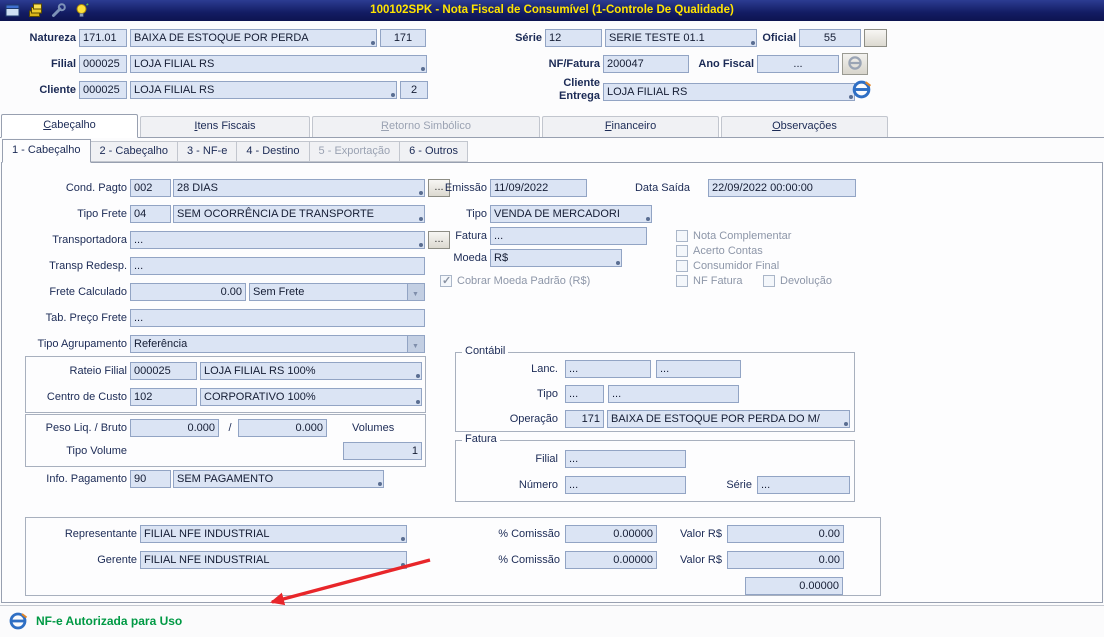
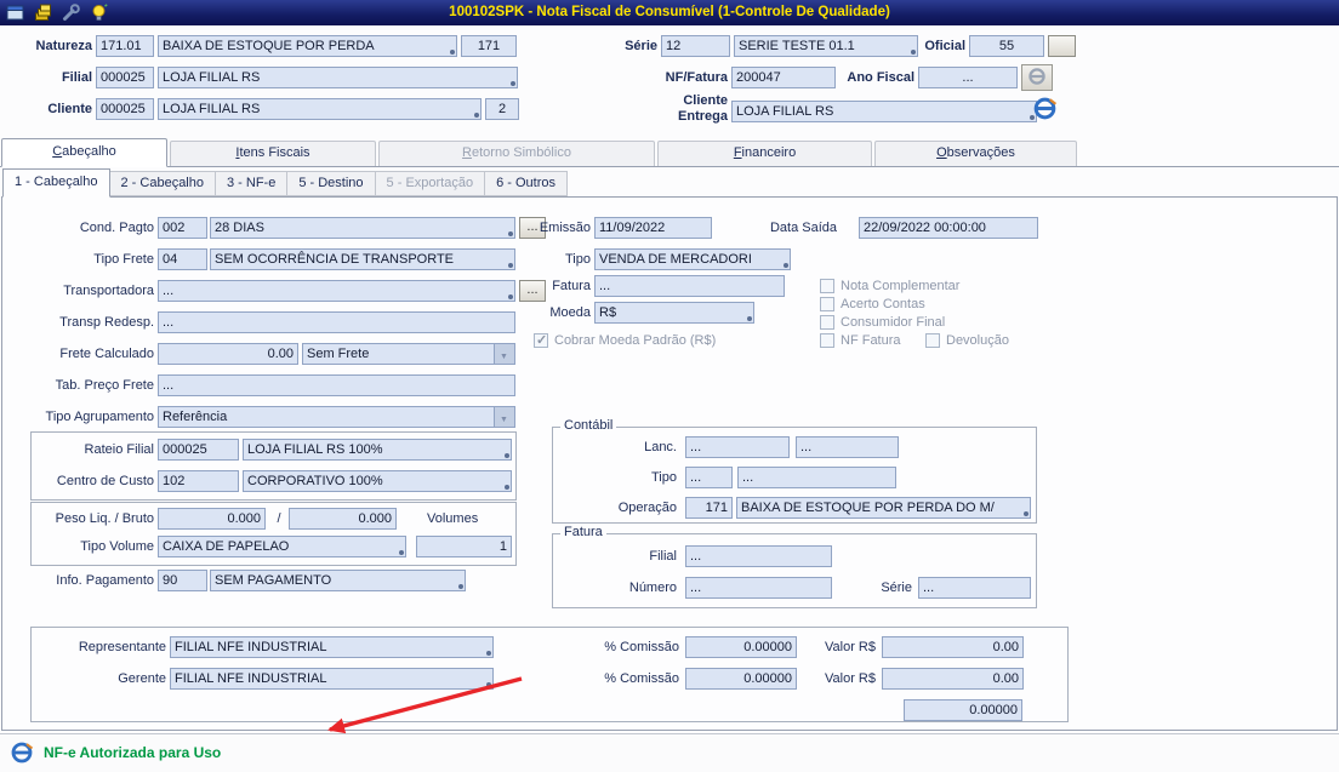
  100102SPK - Nota Fiscal de Consumível (1-Controle De Qualidade)
  Natureza
  171.01
  BAIXA DE ESTOQUE POR PERDA
  171
  Série
  12
  SERIE TESTE 01.1
  Oficial
  55
  Filial
  000025
  LOJA FILIAL RS
  NF/Fatura
  200047
  Ano Fiscal
  ...
  Cliente
  000025
  LOJA FILIAL RS
  2
  Cliente
  Entrega
  LOJA FILIAL RS
  Cabeçalho
  Itens Fiscais
  Retorno Simbólico
  Financeiro
  Observações
  1 - Cabeçalho
  2 - Cabeçalho
  3 - NF-e
- 4 - Destino
+ 5 - Destino
  5 - Exportação
  6 - Outros
  Cond. Pagto
  002
  28 DIAS
  ...
  Tipo Frete
  04
  SEM OCORRÊNCIA DE TRANSPORTE
  Transportadora
  ...
  ...
  Transp Redesp.
  ...
  Frete Calculado
  0.00
  Sem Frete
  Tab. Preço Frete
  ...
  Tipo Agrupamento
  Referência
  Rateio Filial
  000025
  LOJA FILIAL RS 100%
  Centro de Custo
  102
  CORPORATIVO 100%
  Peso Liq. / Bruto
  0.000
  /
  0.000
  Volumes
  Tipo Volume
+ CAIXA DE PAPELAO
  1
  Info. Pagamento
  90
  SEM PAGAMENTO
  Emissão
  11/09/2022
  Data Saída
  22/09/2022 00:00:00
  Tipo
  VENDA DE MERCADORI
  Fatura
  ...
  Moeda
  R$
  Cobrar Moeda Padrão (R$)
  Nota Complementar
  Acerto Contas
  Consumidor Final
  NF Fatura
  Devolução
  Contábil
  Lanc.
  ...
  ...
  Tipo
  ...
  ...
  Operação
  171
  BAIXA DE ESTOQUE POR PERDA DO M/
  Fatura
  Filial
  ...
  Número
  ...
  Série
  ...
  Representante
  FILIAL NFE INDUSTRIAL
  % Comissão
  0.00000
  Valor R$
  0.00
  Gerente
  FILIAL NFE INDUSTRIAL
  % Comissão
  0.00000
  Valor R$
  0.00
  0.00000
  NF-e Autorizada para Uso
